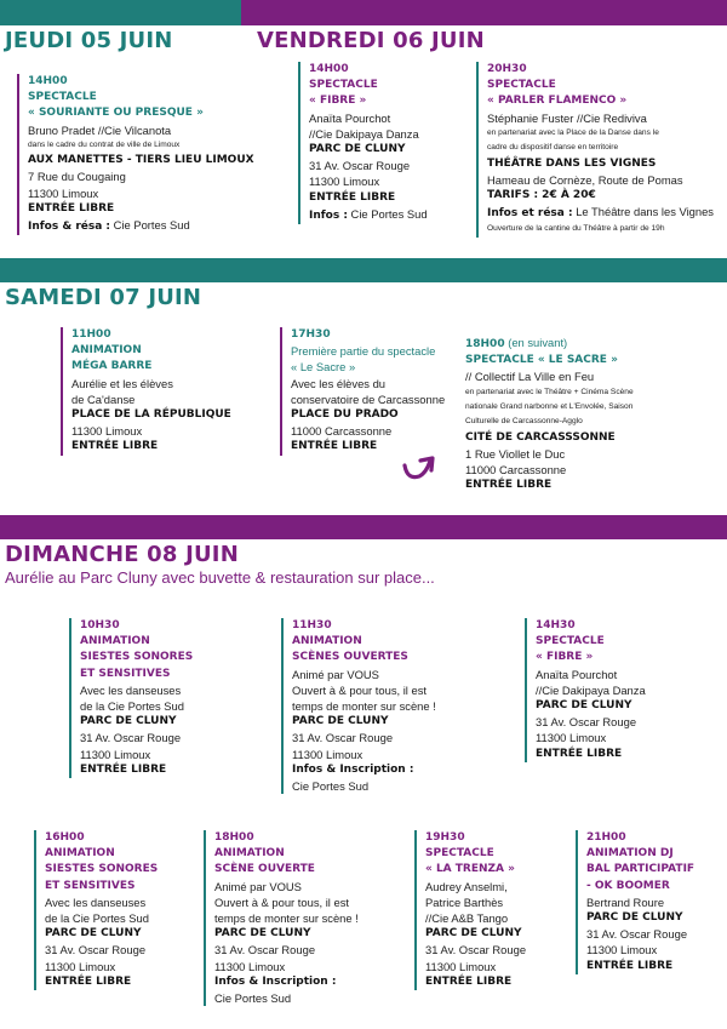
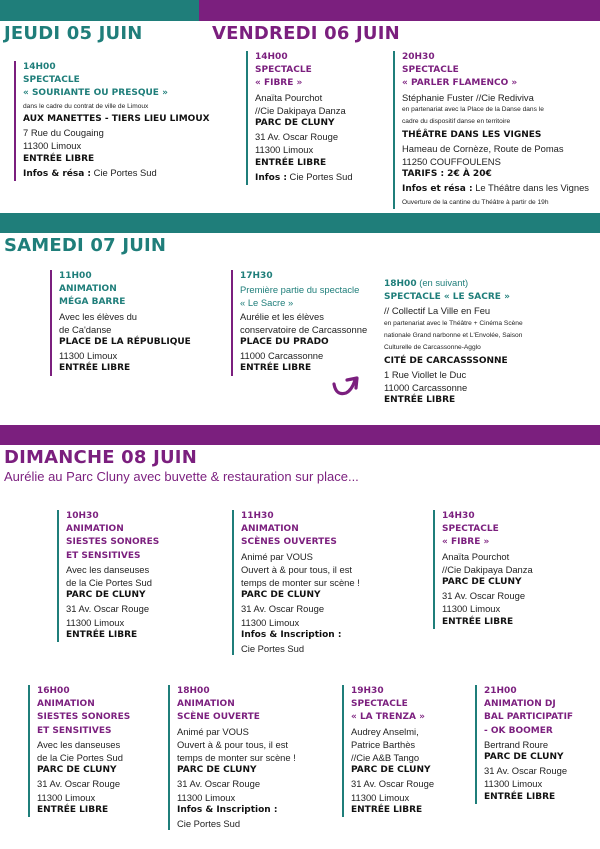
  JEUDI 05 JUIN
  14H00
  SPECTACLE
  « SOURIANTE OU PRESQUE »
- Bruno Pradet //Cie Vilcanota
  AUX MANETTES - TIERS LIEU LIMOUX
  7 Rue du Cougaing
  11300 Limoux
  ENTRÉE LIBRE
  Infos & résa : Cie Portes Sud
  VENDREDI 06 JUIN
  14H00
  SPECTACLE
  « FIBRE »
  Anaïta Pourchot
  //Cie Dakipaya Danza
  PARC DE CLUNY
  31 Av. Oscar Rouge
  11300 Limoux
  ENTRÉE LIBRE
  Infos : Cie Portes Sud
  20H30
  SPECTACLE
  « PARLER FLAMENCO »
  Stéphanie Fuster //Cie Rediviva
  THÉÂTRE DANS LES VIGNES
  Hameau de Cornèze, Route de Pomas
+ 11250 COUFFOULENS
  TARIFS : 2€ À 20€
  Infos et résa : Le Théâtre dans les Vignes
  SAMEDI 07 JUIN
  11H00
  ANIMATION
  MÉGA BARRE
- Aurélie et les élèves
+ Avec les élèves du
  de Ca'danse
  PLACE DE LA RÉPUBLIQUE
  11300 Limoux
  ENTRÉE LIBRE
  17H30
  Première partie du spectacle
  « Le Sacre »
- Avec les élèves du
+ Aurélie et les élèves
  conservatoire de Carcassonne
  PLACE DU PRADO
  11000 Carcassonne
  ENTRÉE LIBRE
  18H00 (en suivant)
  SPECTACLE « LE SACRE »
  // Collectif La Ville en Feu
  CITÉ DE CARCASSSONNE
  1 Rue Viollet le Duc
  11000 Carcassonne
  ENTRÉE LIBRE
  DIMANCHE 08 JUIN
  Aurélie au Parc Cluny avec buvette & restauration sur place...
  10H30
  ANIMATION
  SIESTES SONORES
  ET SENSITIVES
  Avec les danseuses
  de la Cie Portes Sud
  PARC DE CLUNY
  31 Av. Oscar Rouge
  11300 Limoux
  ENTRÉE LIBRE
  11H30
  ANIMATION
  SCÈNES OUVERTES
  Animé par VOUS
  Ouvert à & pour tous, il est
  temps de monter sur scène !
  PARC DE CLUNY
  31 Av. Oscar Rouge
  11300 Limoux
  Infos & Inscription :
  Cie Portes Sud
  14H30
  SPECTACLE
  « FIBRE »
  Anaïta Pourchot
  //Cie Dakipaya Danza
  PARC DE CLUNY
  31 Av. Oscar Rouge
  11300 Limoux
  ENTRÉE LIBRE
  16H00
  ANIMATION
  SIESTES SONORES
  ET SENSITIVES
  Avec les danseuses
  de la Cie Portes Sud
  PARC DE CLUNY
  31 Av. Oscar Rouge
  11300 Limoux
  ENTRÉE LIBRE
  18H00
  ANIMATION
  SCÈNE OUVERTE
  Animé par VOUS
  Ouvert à & pour tous, il est
  temps de monter sur scène !
  PARC DE CLUNY
  31 Av. Oscar Rouge
  11300 Limoux
  Infos & Inscription :
  Cie Portes Sud
  19H30
  SPECTACLE
  « LA TRENZA »
  Audrey Anselmi,
  Patrice Barthès
  //Cie A&B Tango
  PARC DE CLUNY
  31 Av. Oscar Rouge
  11300 Limoux
  ENTRÉE LIBRE
  21H00
  ANIMATION DJ
  BAL PARTICIPATIF
  - OK BOOMER
  Bertrand Roure
  PARC DE CLUNY
  31 Av. Oscar Rouge
  11300 Limoux
  ENTRÉE LIBRE
